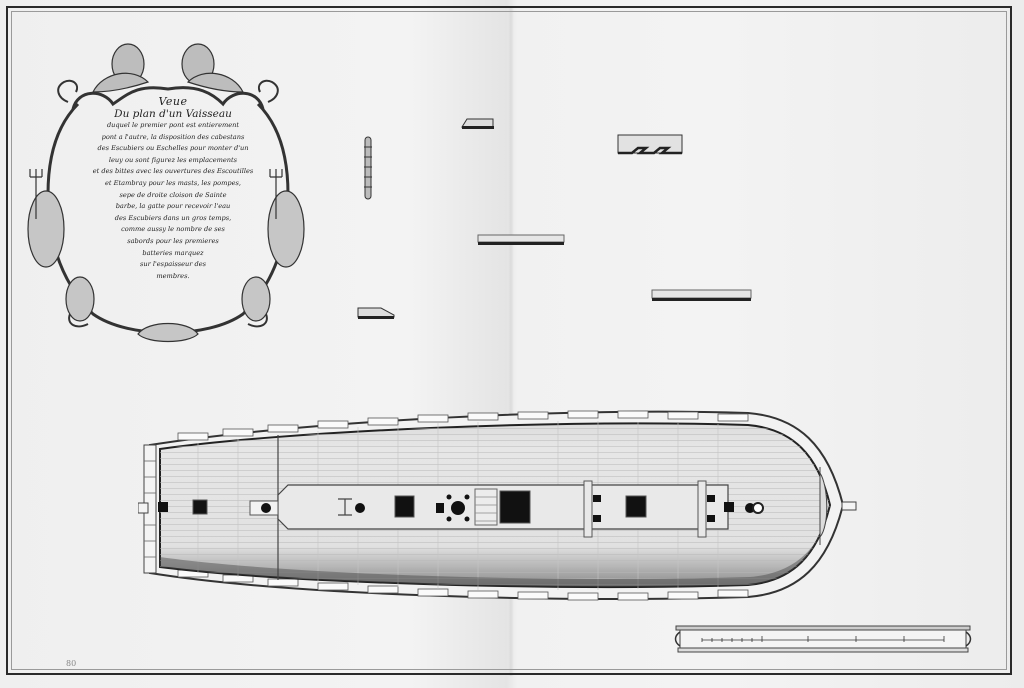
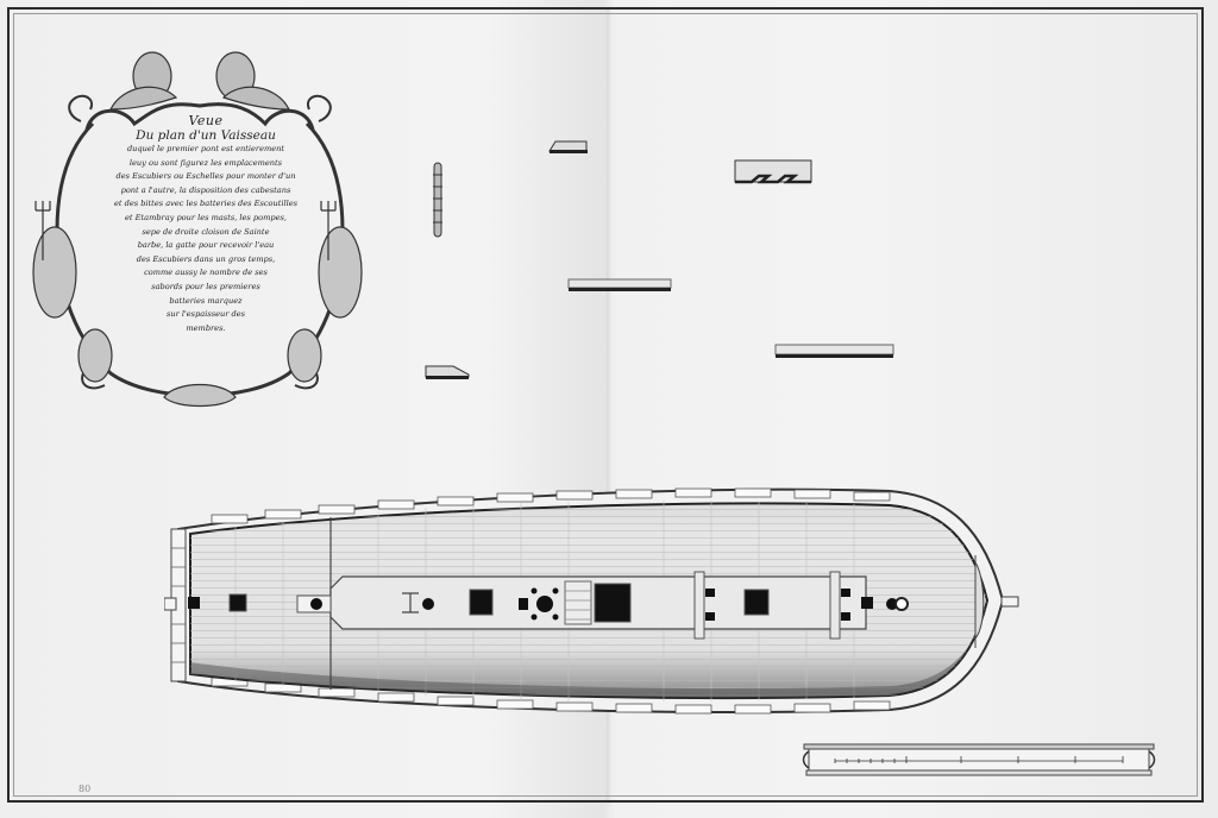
  80
  Veue
  Du plan d'un Vaisseau
  duquel le premier pont est entierement
- pont a l'autre, la disposition des cabestans
+ leuy ou sont figurez les emplacements
  des Escubiers ou Eschelles pour monter d'un
- leuy ou sont figurez les emplacements
+ pont a l'autre, la disposition des cabestans
- et des bittes avec les ouvertures des Escoutilles
+ et des bittes avec les batteries des Escoutilles
  et Etambray pour les masts, les pompes,
  sepe de droite cloison de Sainte
  barbe, la gatte pour recevoir l'eau
  des Escubiers dans un gros temps,
  comme aussy le nombre de ses
  sabords pour les premieres
  batteries marquez
  sur l'espaisseur des
  membres.
